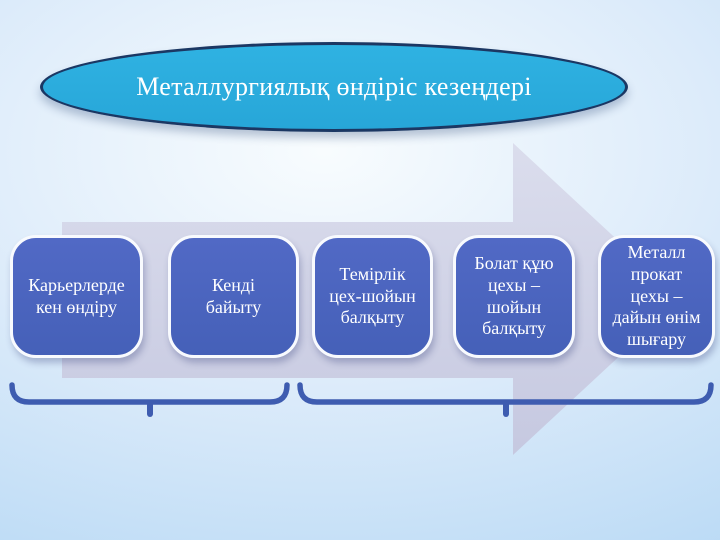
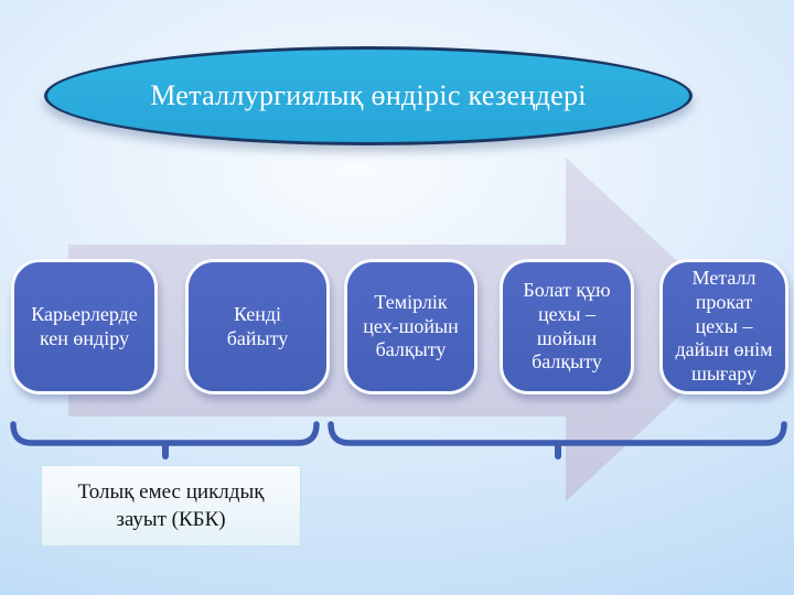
  Металлургиялық өндіріс кезеңдері
  Карьерлерде
  кен өндіру
  Кенді
  байыту
  Темірлік
  цех-шойын
  балқыту
  Болат құю
  цехы –
  шойын
  балқыту
  Металл
  прокат
  цехы –
  дайын өнім
  шығару
+ Толық емес циклдық
+ зауыт (КБК)
